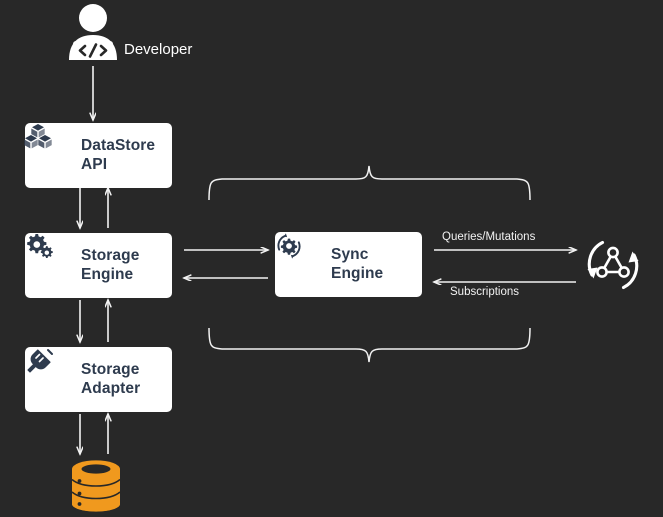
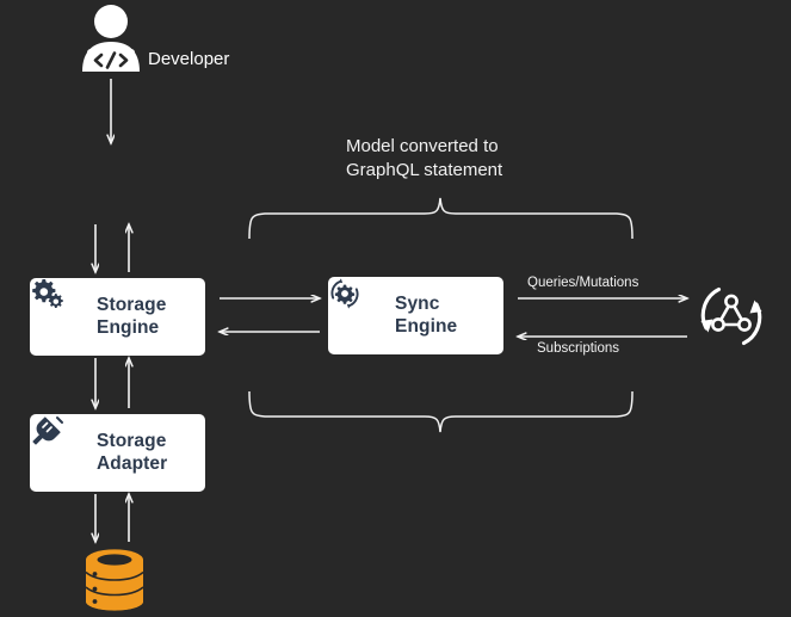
  Developer
- DataStore
- API
  Storage
  Engine
  Storage
  Adapter
  Sync
  Engine
+ Model converted to
+ GraphQL statement
  Queries/Mutations
  Subscriptions
